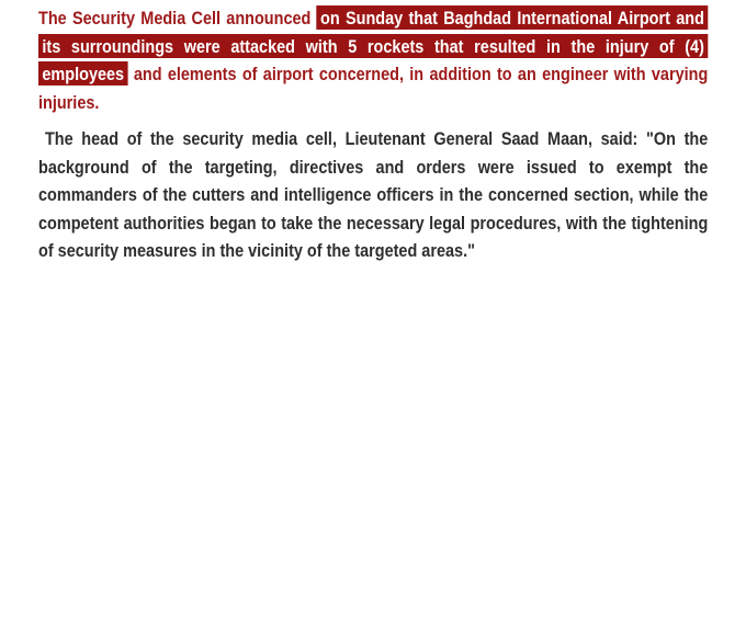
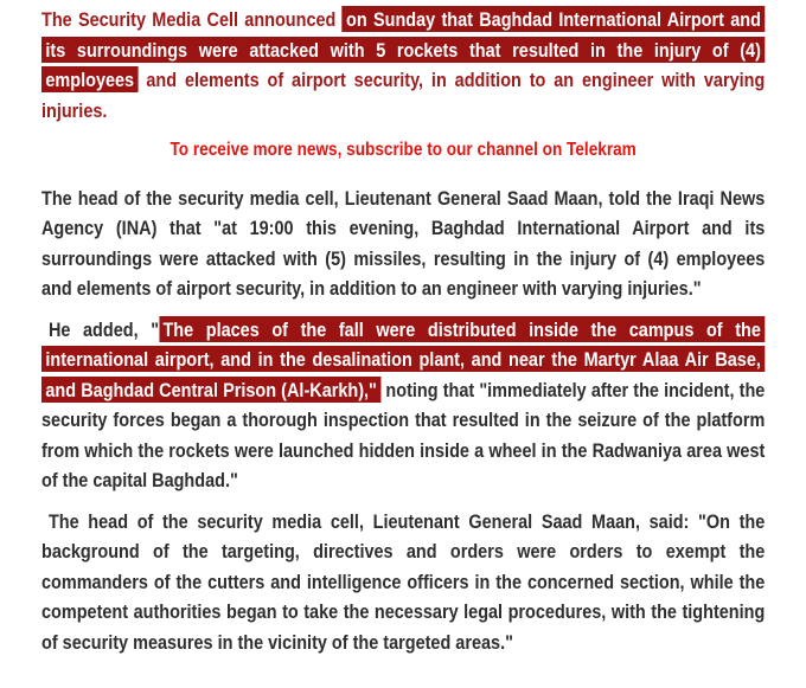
- The Security Media Cell announced on Sunday that Baghdad International Airport and its surroundings were attacked with 5 rockets that resulted in the injury of (4) employees and elements of airport concerned, in addition to an engineer with varying injuries.
+ The Security Media Cell announced on Sunday that Baghdad International Airport and its surroundings were attacked with 5 rockets that resulted in the injury of (4) employees and elements of airport security, in addition to an engineer with varying injuries.
+ To receive more news, subscribe to our channel on Telekram
+ The head of the security media cell, Lieutenant General Saad Maan, told the Iraqi News Agency (INA) that "at 19:00 this evening, Baghdad International Airport and its surroundings were attacked with (5) missiles, resulting in the injury of (4) employees and elements of airport security, in addition to an engineer with varying injuries."
+ He added, " The places of the fall were distributed inside the campus of the international airport, and in the desalination plant, and near the Martyr Alaa Air Base, and Baghdad Central Prison (Al-Karkh)," noting that "immediately after the incident, the security forces began a thorough inspection that resulted in the seizure of the platform from which the rockets were launched hidden inside a wheel in the Radwaniya area west of the capital Baghdad."
- The head of the security media cell, Lieutenant General Saad Maan, said: "On the background of the targeting, directives and orders were issued to exempt the commanders of the cutters and intelligence officers in the concerned section, while the competent authorities began to take the necessary legal procedures, with the tightening of security measures in the vicinity of the targeted areas."
+ The head of the security media cell, Lieutenant General Saad Maan, said: "On the background of the targeting, directives and orders were orders to exempt the commanders of the cutters and intelligence officers in the concerned section, while the competent authorities began to take the necessary legal procedures, with the tightening of security measures in the vicinity of the targeted areas."
